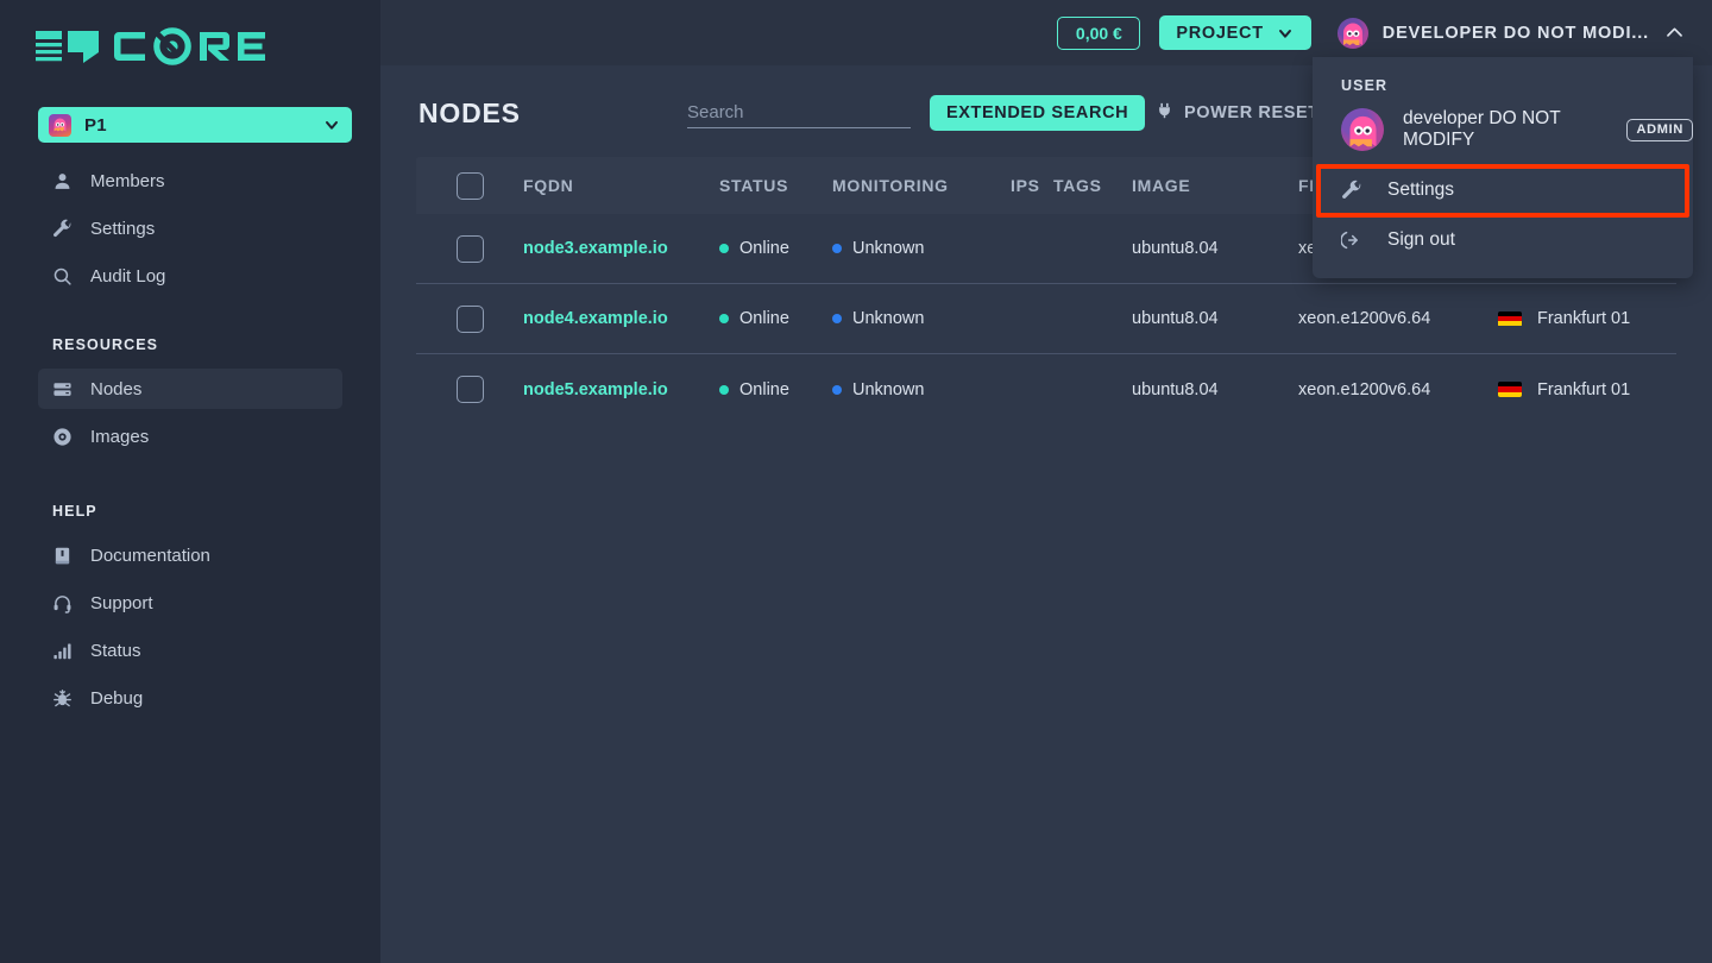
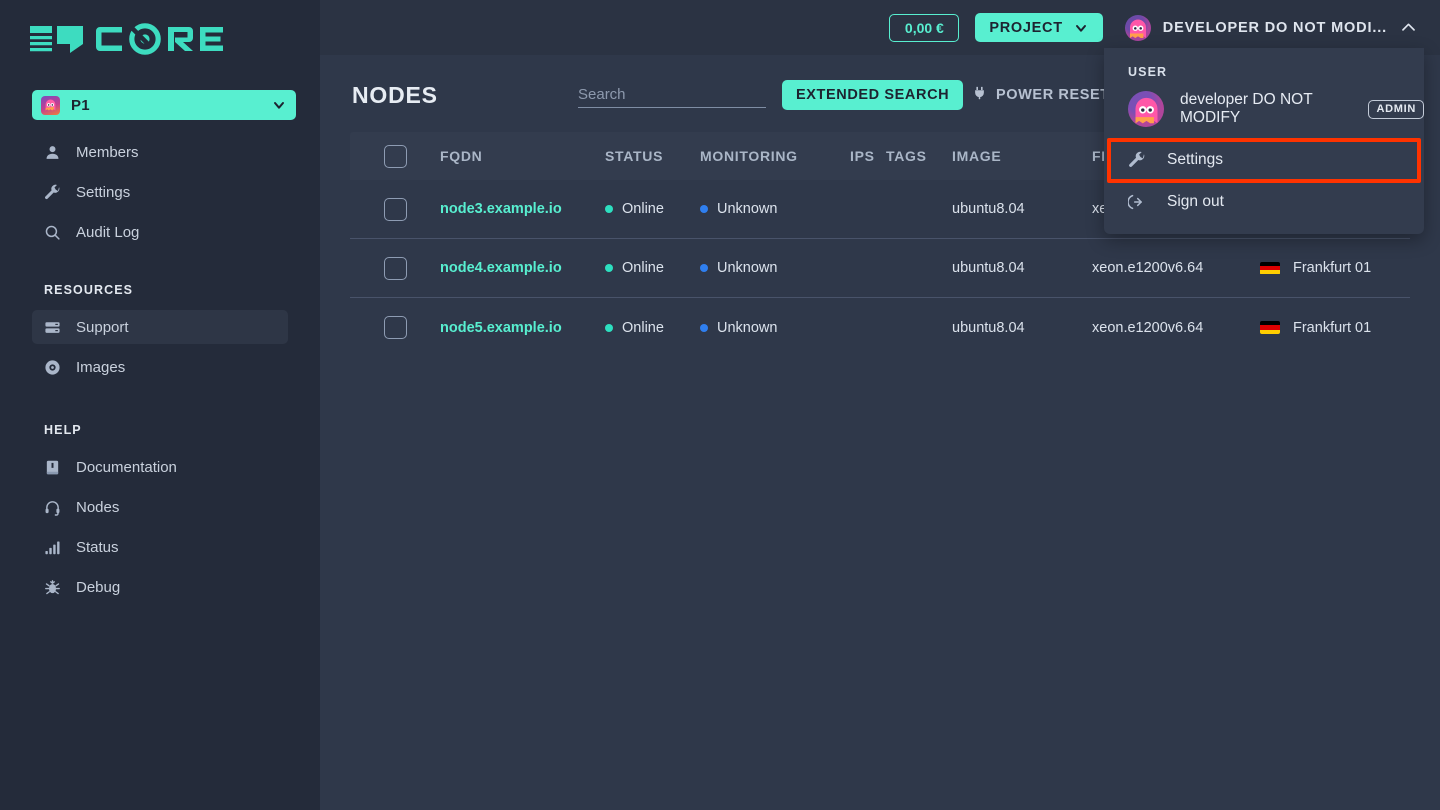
  P1
  Members
  Settings
  Audit Log
  RESOURCES
- Nodes
+ Support
  Images
  HELP
  Documentation
- Support
+ Nodes
  Status
  Debug
  0,00 €
  PROJECT
  DEVELOPER DO NOT MODI...
  NODES
  Search
  EXTENDED SEARCH
  POWER RESE
  FQDN
  STATUS
  MONITORING
  IPS
  TAGS
  IMAGE
  node3.example.io
  Online
  Unknown
  ubuntu8.04
  node4.example.io
  Online
  Unknown
  ubuntu8.04
  xeon.e1200v6.64
  Frankfurt 01
  node5.example.io
  Online
  Unknown
  ubuntu8.04
  xeon.e1200v6.64
  Frankfurt 01
  USER
  developer DO NOT MODIFY
  ADMIN
  Settings
  Sign out
